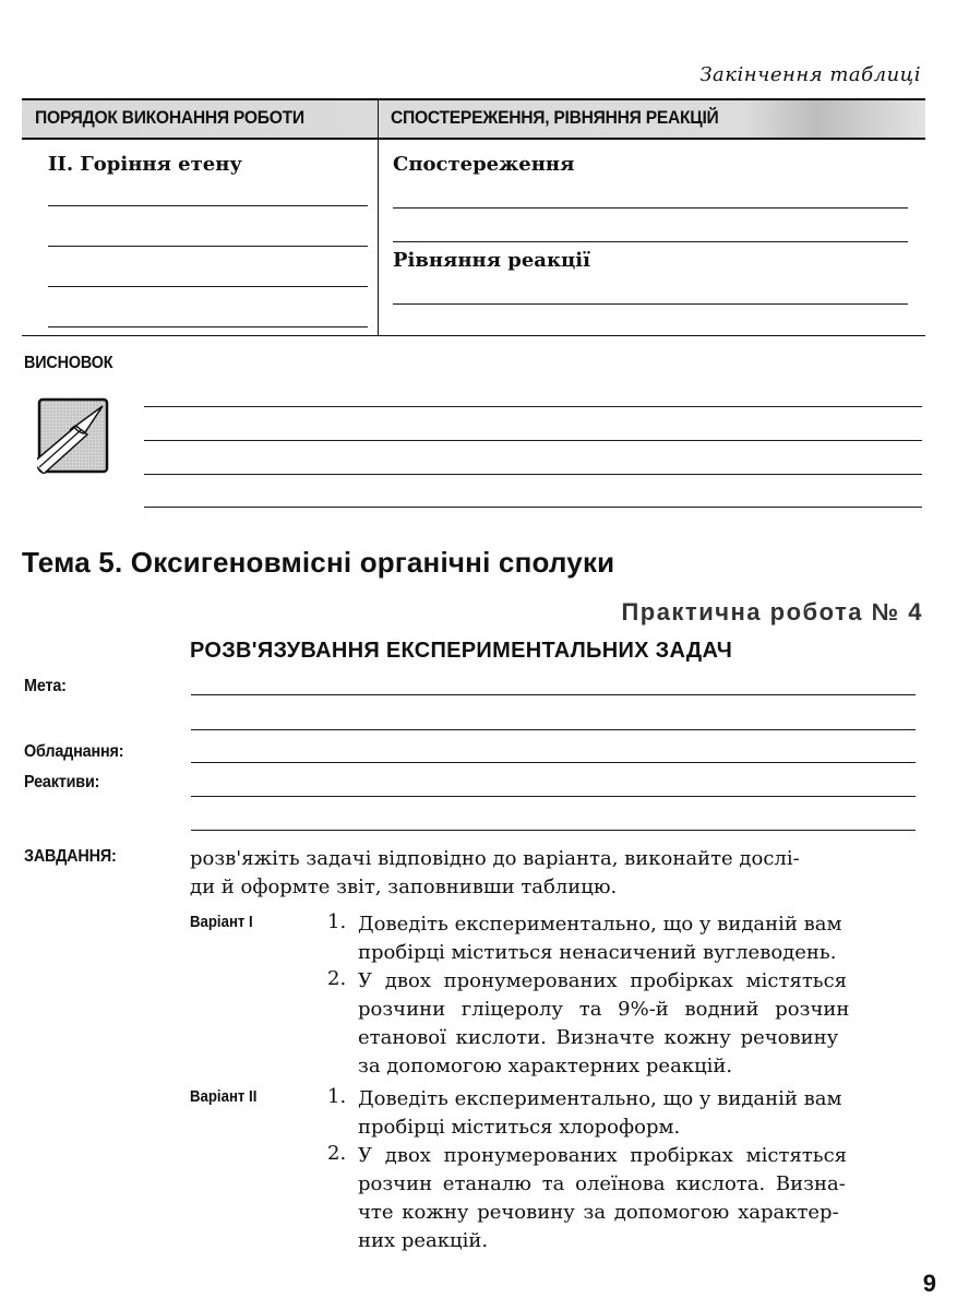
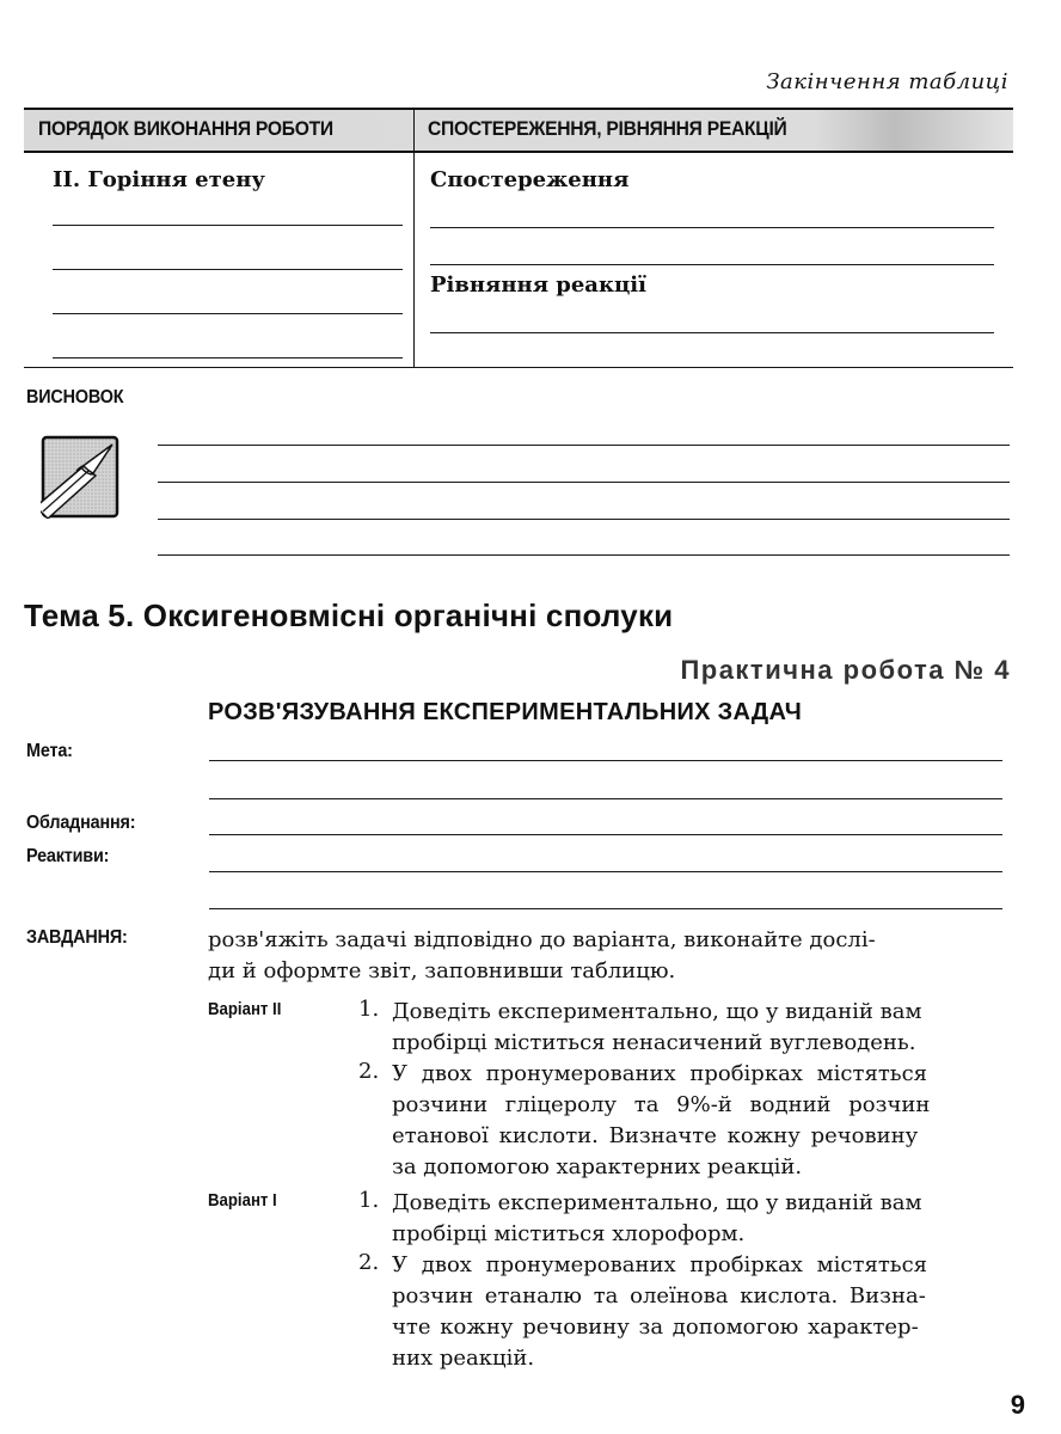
  Закінчення таблиці
  ПОРЯДОК ВИКОНАННЯ РОБОТИ
  СПОСТЕРЕЖЕННЯ, РІВНЯННЯ РЕАКЦІЙ
  II. Горіння етену
  Спостереження
  Рівняння реакції
  ВИСНОВОК
  Тема 5. Оксигеновмісні органічні сполуки
  Практична робота № 4
  РОЗВ'ЯЗУВАННЯ ЕКСПЕРИМЕНТАЛЬНИХ ЗАДАЧ
  Мета:
  Обладнання:
  Реактиви:
  ЗАВДАННЯ:
  розв'яжіть задачі відповідно до варіанта, виконайте дослі-
  ди й оформте звіт, заповнивши таблицю.
- Варіант I
+ Варіант II
  1.
  Доведіть експериментально, що у виданій вам
  пробірці міститься ненасичений вуглеводень.
  2.
  У двох пронумерованих пробірках містяться
  розчини гліцеролу та 9%-й водний розчин
  етанової кислоти. Визначте кожну речовину
  за допомогою характерних реакцій.
- Варіант II
+ Варіант I
  1.
  Доведіть експериментально, що у виданій вам
  пробірці міститься хлороформ.
  2.
  У двох пронумерованих пробірках містяться
  розчин етаналю та олеїнова кислота. Визна-
  чте кожну речовину за допомогою характер-
  них реакцій.
  9
